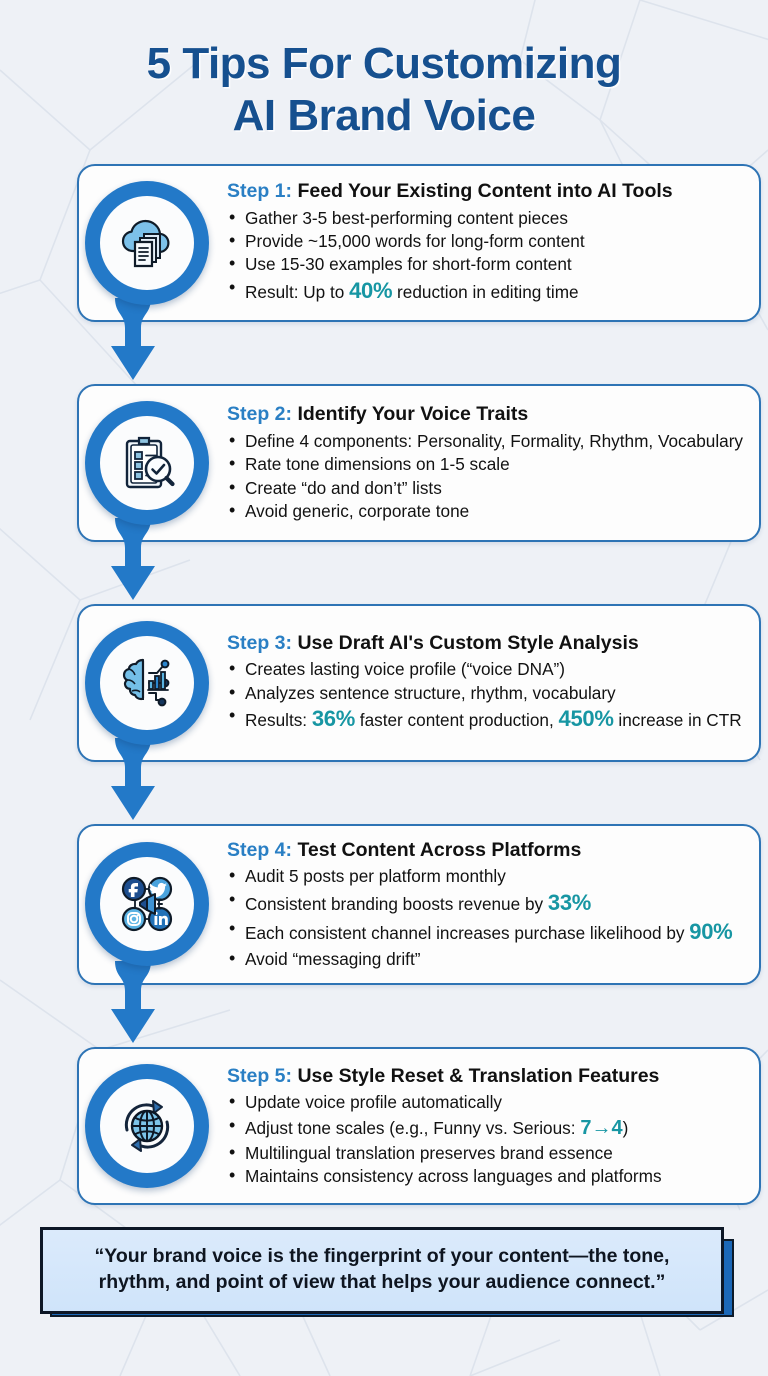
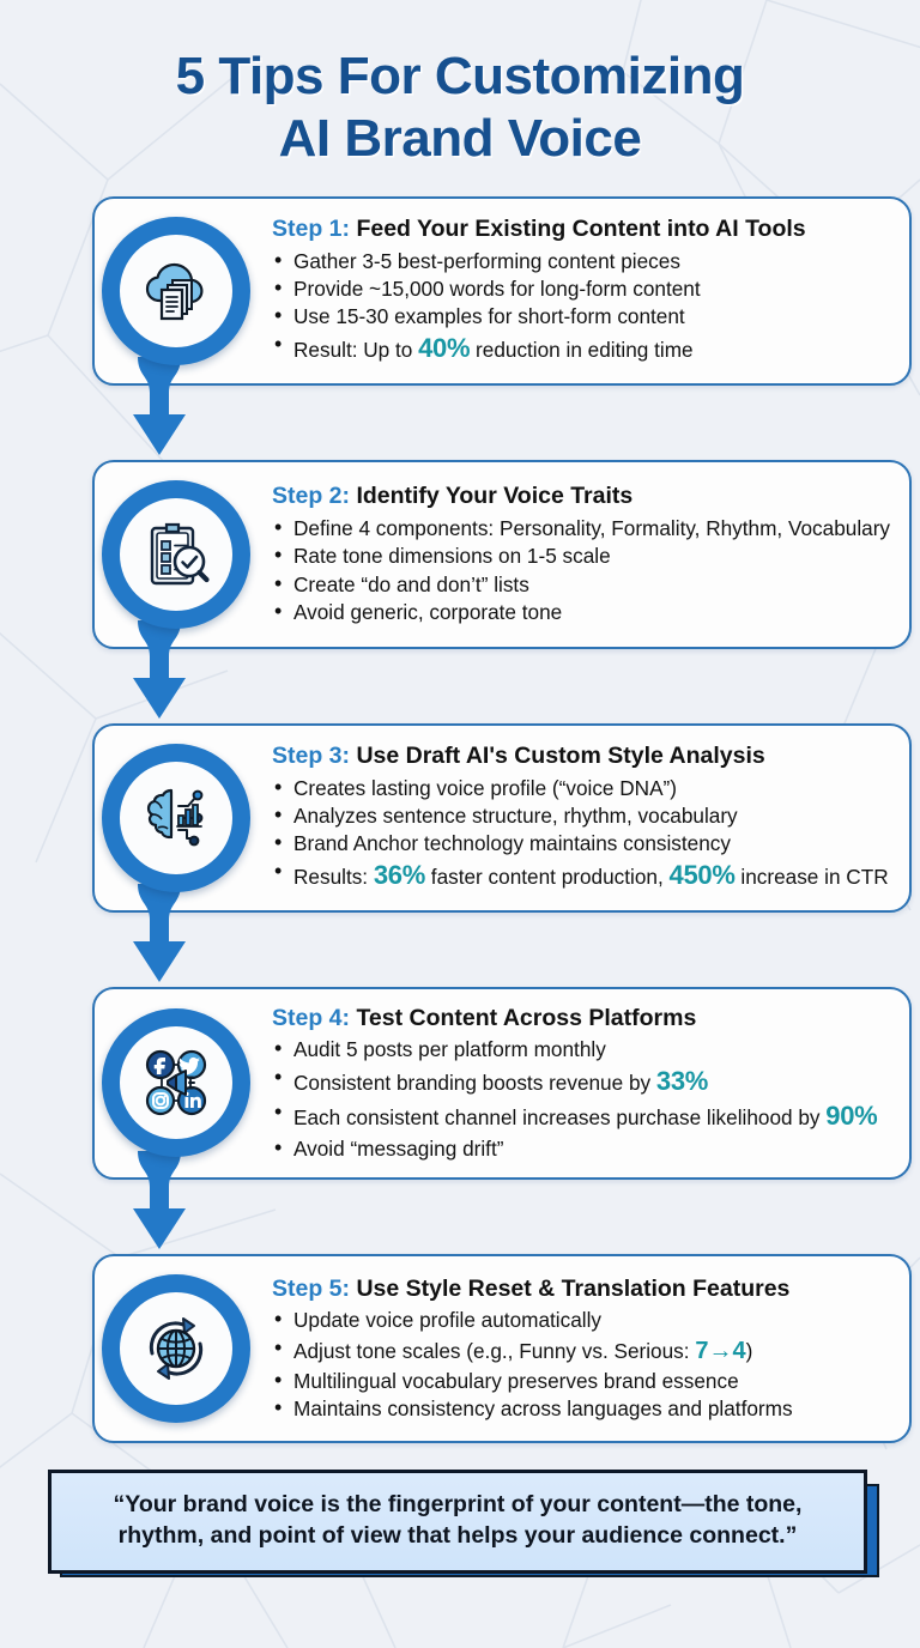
  5 Tips For Customizing
  AI Brand Voice
  Step 1: Feed Your Existing Content into AI Tools
  Gather 3-5 best-performing content pieces
  Provide ~15,000 words for long-form content
  Use 15-30 examples for short-form content
  Result: Up to 40% reduction in editing time
  Step 2: Identify Your Voice Traits
  Define 4 components: Personality, Formality, Rhythm, Vocabulary
  Rate tone dimensions on 1-5 scale
  Create “do and don’t” lists
  Avoid generic, corporate tone
  Step 3: Use Draft AI's Custom Style Analysis
  Creates lasting voice profile (“voice DNA”)
  Analyzes sentence structure, rhythm, vocabulary
+ Brand Anchor technology maintains consistency
  Results: 36% faster content production, 450% increase in CTR
  Step 4: Test Content Across Platforms
  Audit 5 posts per platform monthly
  Consistent branding boosts revenue by 33%
  Each consistent channel increases purchase likelihood by 90%
  Avoid “messaging drift”
  Step 5: Use Style Reset & Translation Features
  Update voice profile automatically
  Adjust tone scales (e.g., Funny vs. Serious: 7→4)
- Multilingual translation preserves brand essence
+ Multilingual vocabulary preserves brand essence
  Maintains consistency across languages and platforms
  “Your brand voice is the fingerprint of your content—the tone, rhythm, and point of view that helps your audience connect.”
